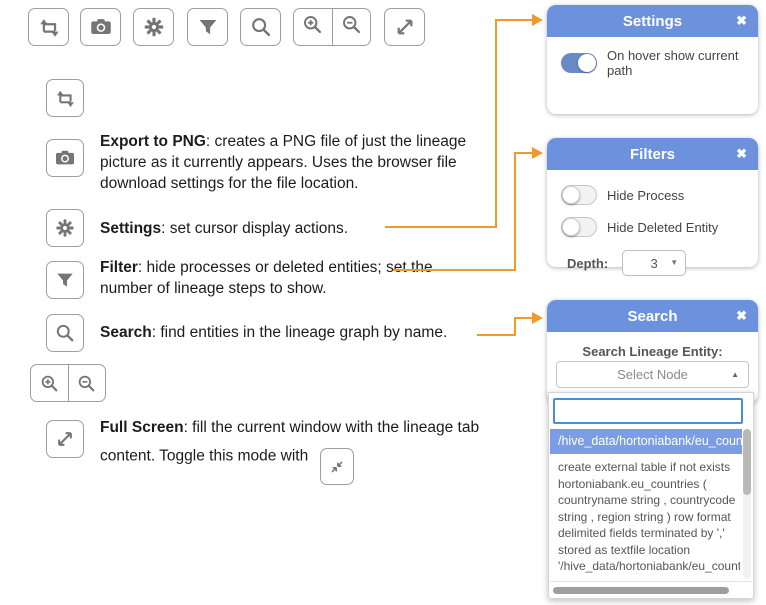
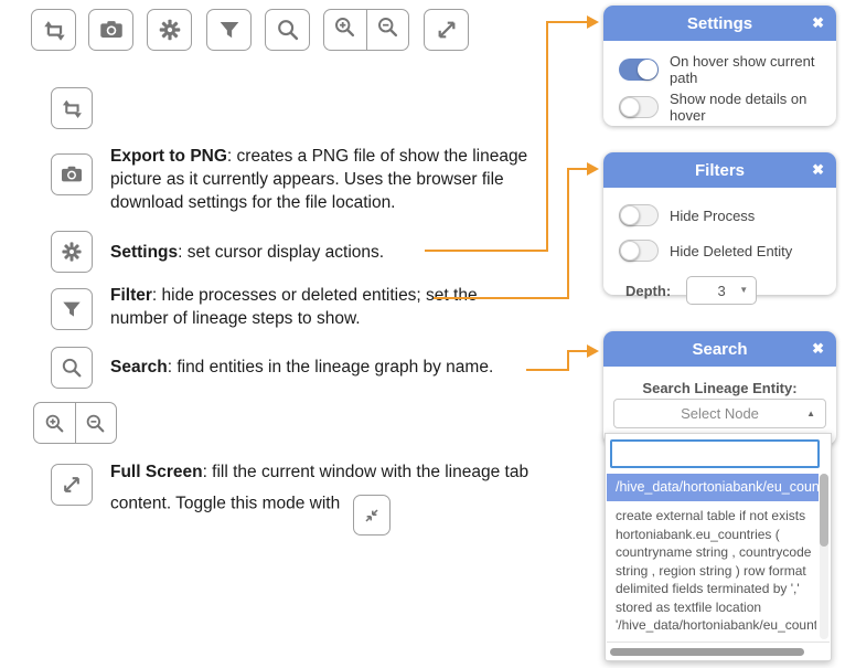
- Export to PNG: creates a PNG file of just the lineage picture as it currently appears. Uses the browser file download settings for the file location.
+ Export to PNG: creates a PNG file of show the lineage picture as it currently appears. Uses the browser file download settings for the file location.
  Settings: set cursor display actions.
  Filter: hide processes or deleted entities; set the number of lineage steps to show.
  Search: find entities in the lineage graph by name.
  Full Screen: fill the current window with the lineage tab content. Toggle this mode with
  Settings
  ✖
  On hover show current path
+ Show node details on hover
  Filters
  ✖
  Hide Process
  Hide Deleted Entity
  Depth:
  3
  ▼
  Search
  ✖
  Search Lineage Entity:
  Select Node
  ▲
  /hive_data/hortoniabank/eu_coun
  create external table if not exists hortoniabank.eu_countries ( countryname string , countrycode string , region string ) row format delimited fields terminated by ',' stored as textfile location '/hive_data/hortoniabank/eu_count
